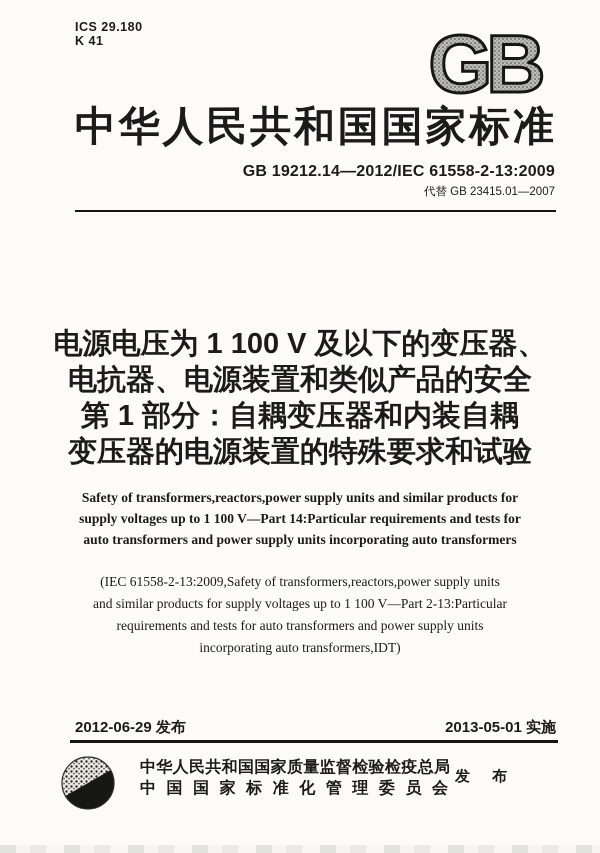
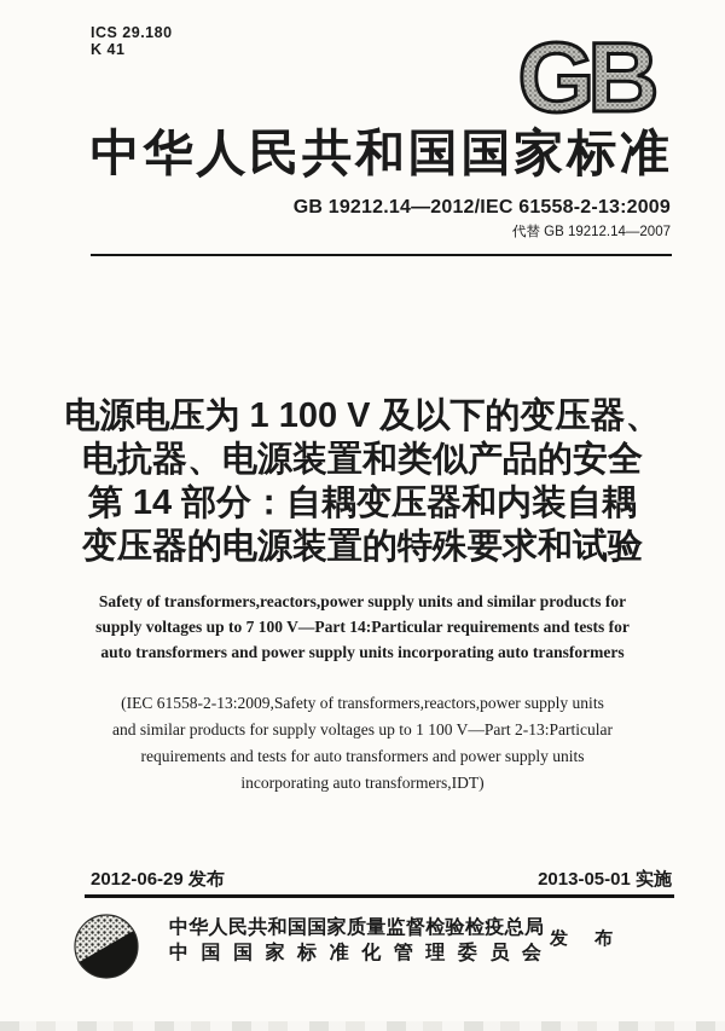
  ICS 29.180
  K 41
  GB
  中华人民共和国国家标准
  GB 19212.14—2012/IEC 61558-2-13:2009
- 代替 GB 23415.01—2007
+ 代替 GB 19212.14—2007
  电源电压为 1 100 V 及以下的变压器、
  电抗器、电源装置和类似产品的安全
- 第 1 部分：自耦变压器和内装自耦
+ 第 14 部分：自耦变压器和内装自耦
  变压器的电源装置的特殊要求和试验
  Safety of transformers,reactors,power supply units and similar products for
- supply voltages up to 1 100 V—Part 14:Particular requirements and tests for
+ supply voltages up to 7 100 V—Part 14:Particular requirements and tests for
  auto transformers and power supply units incorporating auto transformers
  (IEC 61558-2-13:2009,Safety of transformers,reactors,power supply units
  and similar products for supply voltages up to 1 100 V—Part 2-13:Particular
  requirements and tests for auto transformers and power supply units
  incorporating auto transformers,IDT)
  2012-06-29 发布
  2013-05-01 实施
  中华人民共和国国家质量监督检验检疫总局
  中国国家标准化管理委员会
  发 布
